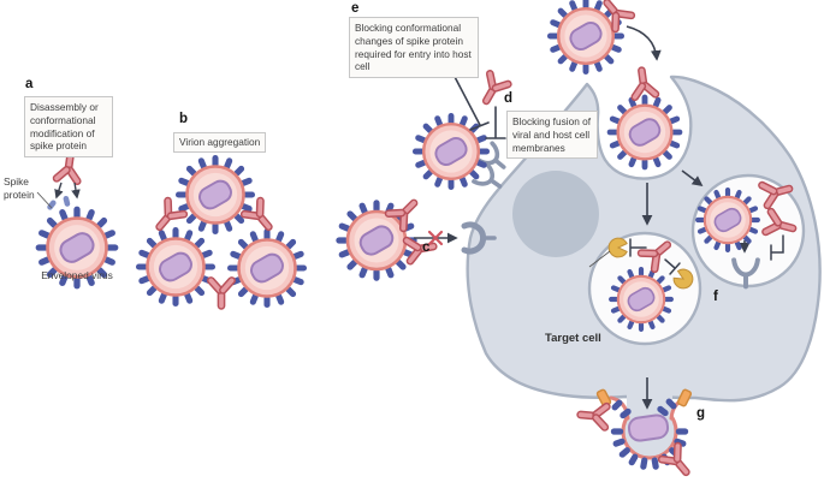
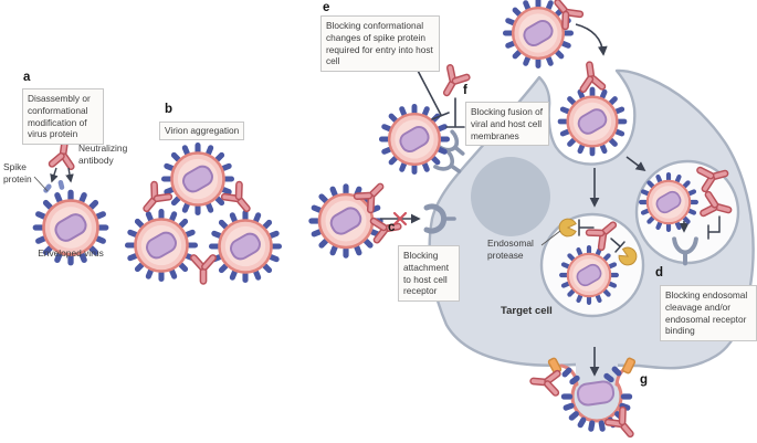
  a
  b
  c
- d
+ f
  e
- f
+ d
  g
- Disassembly or conformational modification of spike protein
+ Disassembly or conformational modification of virus protein
  Virion aggregation
+ Blocking attachment to host cell receptor
  Blocking fusion of viral and host cell membranes
  Blocking conformational changes of spike protein required for entry into host cell
+ Blocking endosomal cleavage and/or endosomal receptor binding
+ Neutralizing antibody
  Spike protein
  Enveloped virus
+ Endosomal protease
  Target cell
